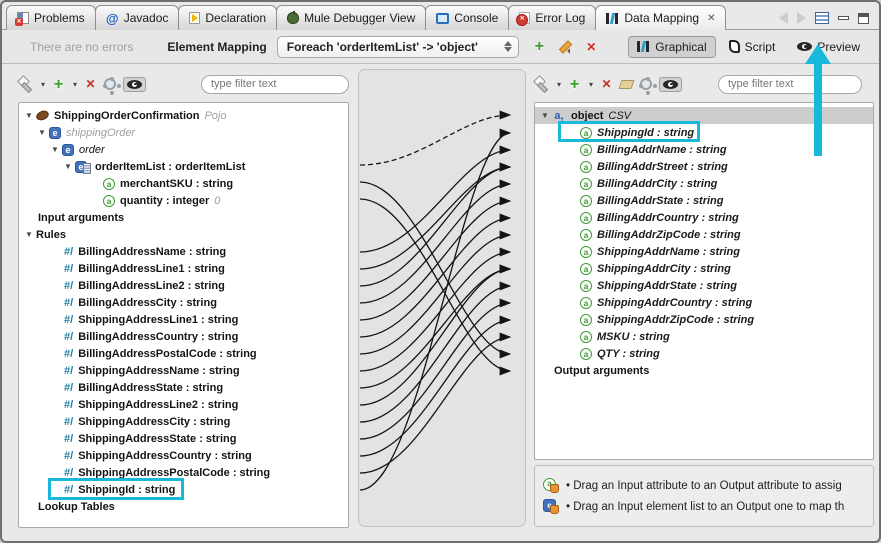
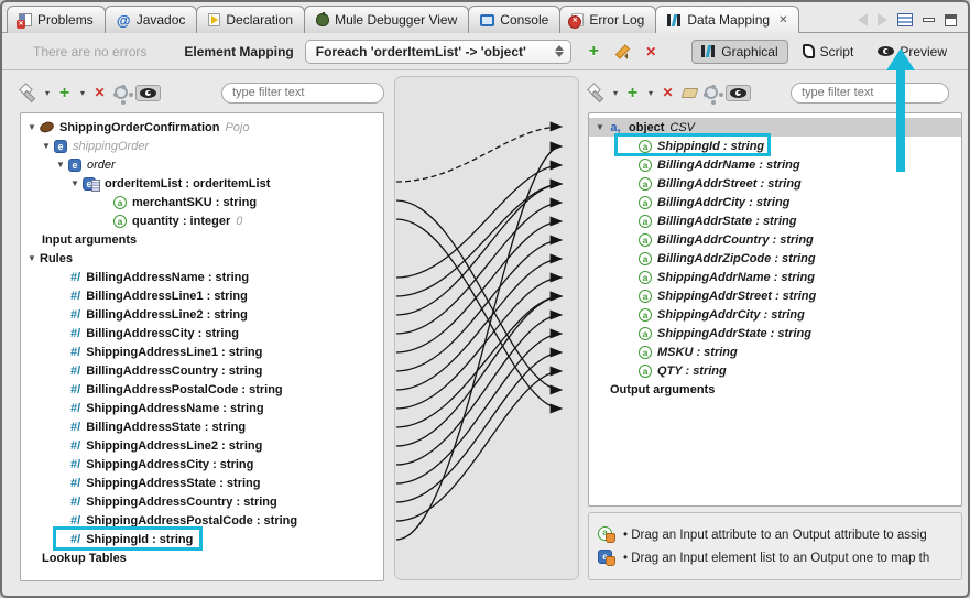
  Problems
  Javadoc
  Declaration
  Mule Debugger View
  Console
  Error Log
  Data Mapping
  ✕
  There are no errors
  Element Mapping
  Foreach 'orderItemList' -> 'object'
  Graphical
  Script
  Preview
  ▾
  ▾
  type filter text
  ▼
  ShippingOrderConfirmation
  Pojo
  ▼
  shippingOrder
  ▼
  order
  ▼
  orderItemList : orderItemList
  merchantSKU : string
  quantity : integer
  0
  Input arguments
  ▼
  Rules
  #/
  BillingAddressName : string
  #/
  BillingAddressLine1 : string
  #/
  BillingAddressLine2 : string
  #/
  BillingAddressCity : string
  #/
  ShippingAddressLine1 : string
  #/
  BillingAddressCountry : string
  #/
  BillingAddressPostalCode : string
  #/
  ShippingAddressName : string
  #/
  BillingAddressState : string
  #/
  ShippingAddressLine2 : string
  #/
  ShippingAddressCity : string
  #/
  ShippingAddressState : string
  #/
  ShippingAddressCountry : string
  #/
  ShippingAddressPostalCode : string
  #/
  ShippingId : string
  Lookup Tables
  ▾
  ▾
  type filter text
  ▼
  object
  CSV
  ShippingId : string
  BillingAddrName : string
  BillingAddrStreet : string
  BillingAddrCity : string
  BillingAddrState : string
  BillingAddrCountry : string
  BillingAddrZipCode : string
  ShippingAddrName : string
+ ShippingAddrStreet : string
  ShippingAddrCity : string
  ShippingAddrState : string
- ShippingAddrCountry : string
- ShippingAddrZipCode : string
  MSKU : string
  QTY : string
  Output arguments
  • Drag an Input attribute to an Output attribute to assig
  • Drag an Input element list to an Output one to map th
